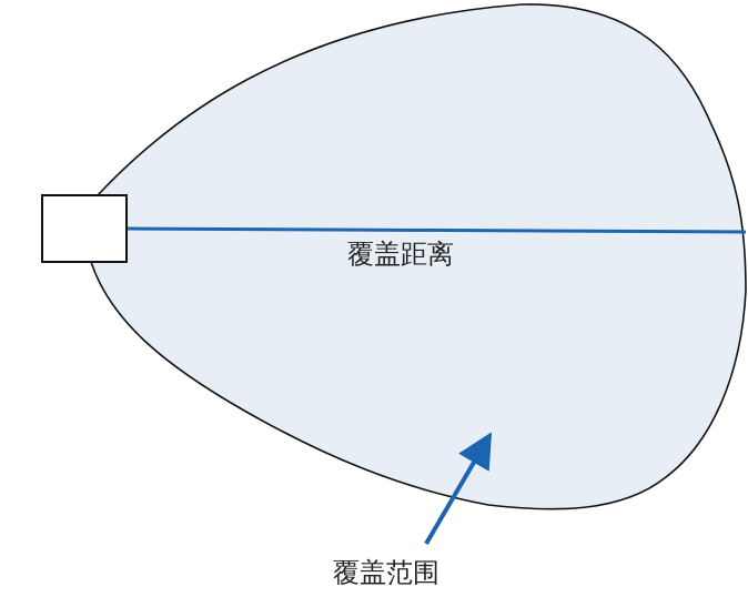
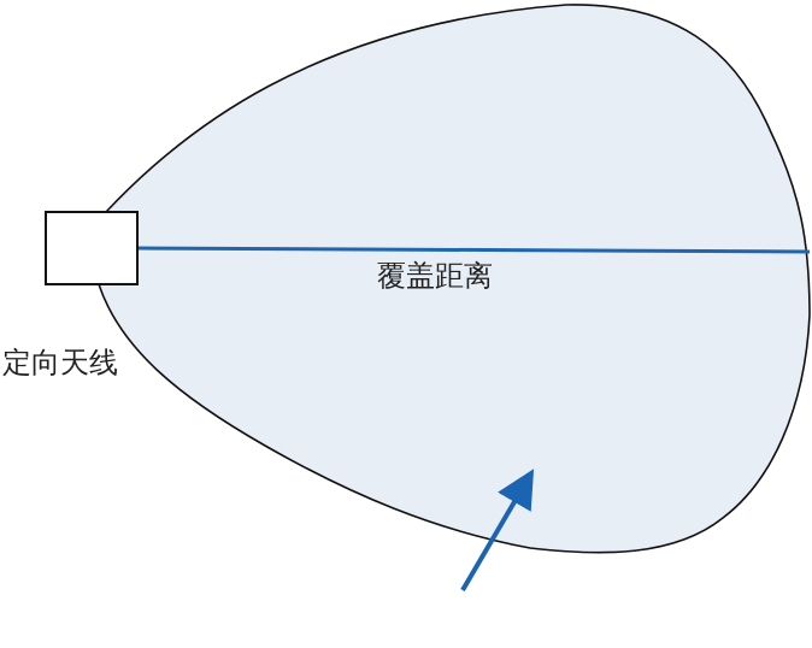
+ 定向天线
  覆盖距离
- 覆盖范围
